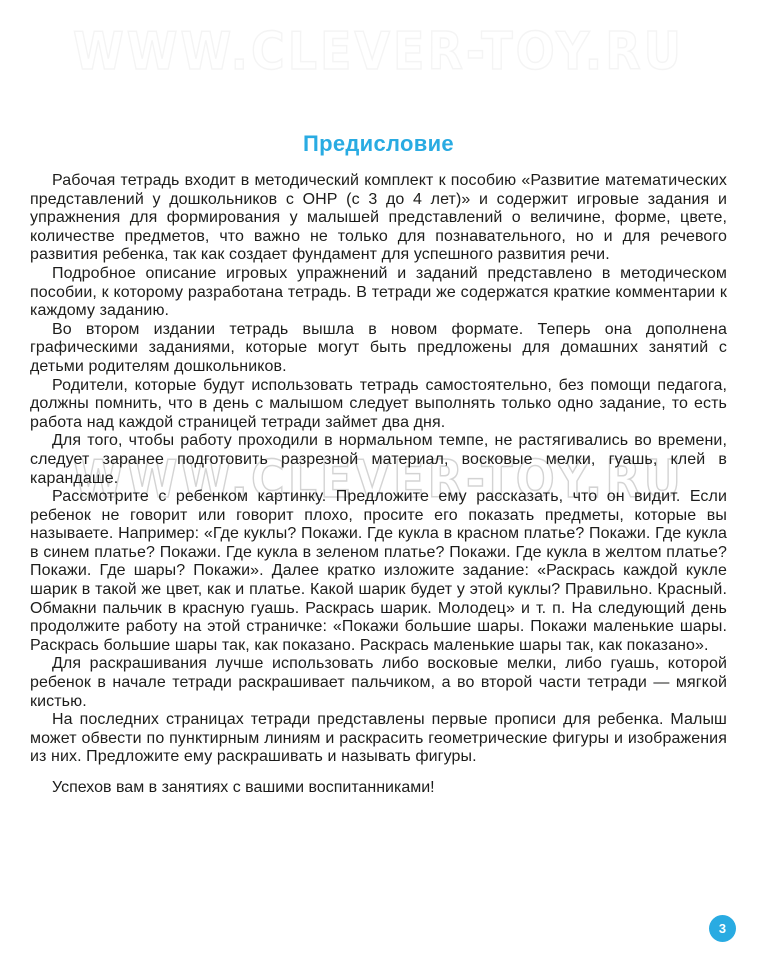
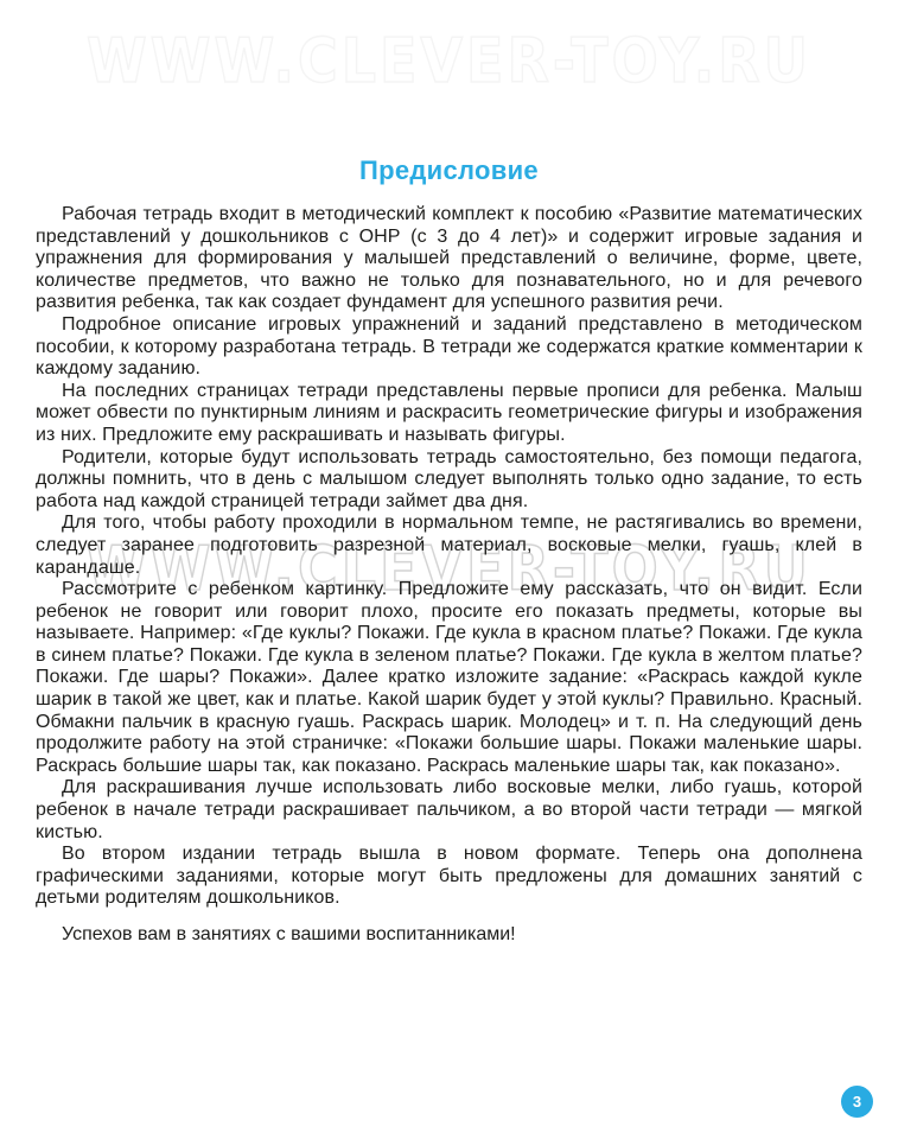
  WWW.CLEVER-TOY.RU
  Предисловие
  Рабочая тетрадь входит в методический комплект к пособию «Развитие математических представлений у дошкольников с ОНР (с 3 до 4 лет)» и содержит игровые задания и упражнения для формирования у малышей представлений о величине, форме, цвете, количестве предметов, что важно не только для познавательного, но и для речевого развития ребенка, так как создает фундамент для успешного развития речи.
  Подробное описание игровых упражнений и заданий представлено в методическом пособии, к которому разработана тетрадь. В тетради же содержатся краткие комментарии к каждому заданию.
- Во втором издании тетрадь вышла в новом формате. Теперь она дополнена графическими заданиями, которые могут быть предложены для домашних занятий с детьми родителям дошкольников.
+ На последних страницах тетради представлены первые прописи для ребенка. Малыш может обвести по пунктирным линиям и раскрасить геометрические фигуры и изображения из них. Предложите ему раскрашивать и называть фигуры.
  Родители, которые будут использовать тетрадь самостоятельно, без помощи педагога, должны помнить, что в день с малышом следует выполнять только одно задание, то есть работа над каждой страницей тетради займет два дня.
  Для того, чтобы работу проходили в нормальном темпе, не растягивались во времени, следует заранее подготовить разрезной материал, восковые мелки, гуашь, клей в карандаше.
  Рассмотрите с ребенком картинку. Предложите ему рассказать, что он видит. Если ребенок не говорит или говорит плохо, просите его показать предметы, которые вы называете. Например: «Где куклы? Покажи. Где кукла в красном платье? Покажи. Где кукла в синем платье? Покажи. Где кукла в зеленом платье? Покажи. Где кукла в желтом платье? Покажи. Где шары? Покажи». Далее кратко изложите задание: «Раскрась каждой кукле шарик в такой же цвет, как и платье. Какой шарик будет у этой куклы? Правильно. Красный. Обмакни пальчик в красную гуашь. Раскрась шарик. Молодец» и т. п. На следующий день продолжите работу на этой страничке: «Покажи большие шары. Покажи маленькие шары. Раскрась большие шары так, как показано. Раскрась маленькие шары так, как показано».
  Для раскрашивания лучше использовать либо восковые мелки, либо гуашь, которой ребенок в начале тетради раскрашивает пальчиком, а во второй части тетради — мягкой кистью.
- На последних страницах тетради представлены первые прописи для ребенка. Малыш может обвести по пунктирным линиям и раскрасить геометрические фигуры и изображения из них. Предложите ему раскрашивать и называть фигуры.
+ Во втором издании тетрадь вышла в новом формате. Теперь она дополнена графическими заданиями, которые могут быть предложены для домашних занятий с детьми родителям дошкольников.
  Успехов вам в занятиях с вашими воспитанниками!
  3
